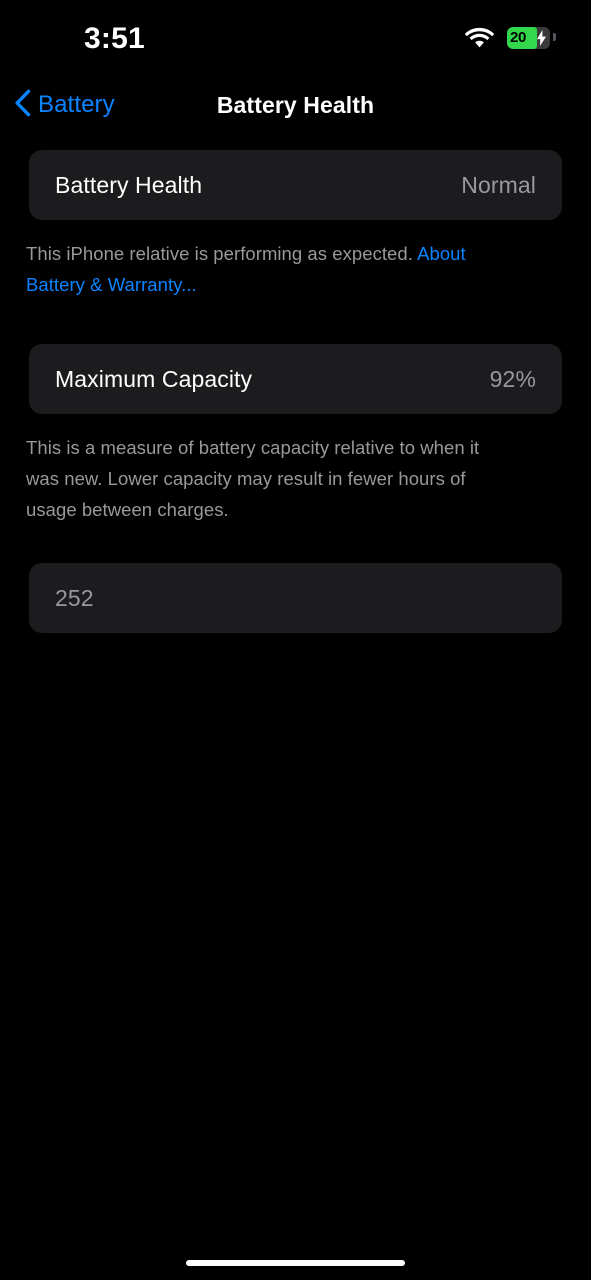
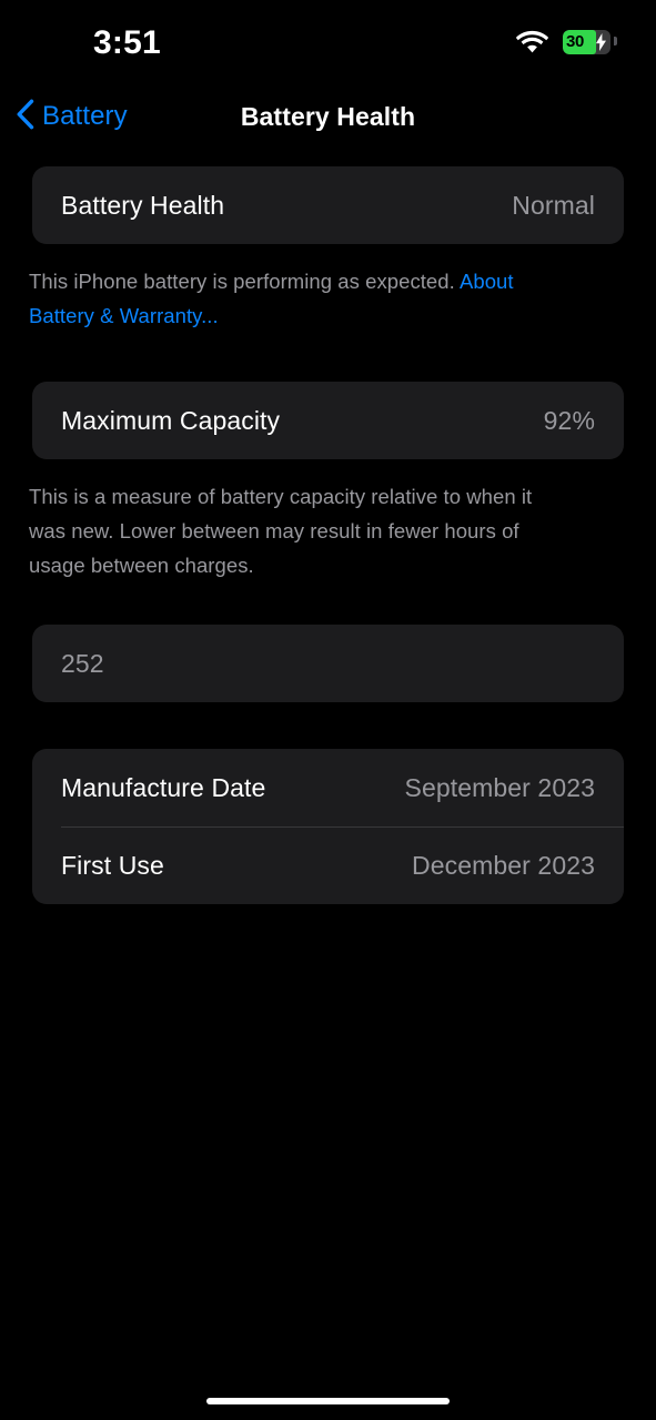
  3:51
- 20
+ 30
  Battery
  Battery Health
  Battery Health
  Normal
- This iPhone relative is performing as expected. About Battery & Warranty...
+ This iPhone battery is performing as expected. About Battery & Warranty...
  Maximum Capacity
  92%
- This is a measure of battery capacity relative to when it was new. Lower capacity may result in fewer hours of usage between charges.
+ This is a measure of battery capacity relative to when it was new. Lower between may result in fewer hours of usage between charges.
  252
+ Manufacture Date
+ September 2023
+ First Use
+ December 2023
